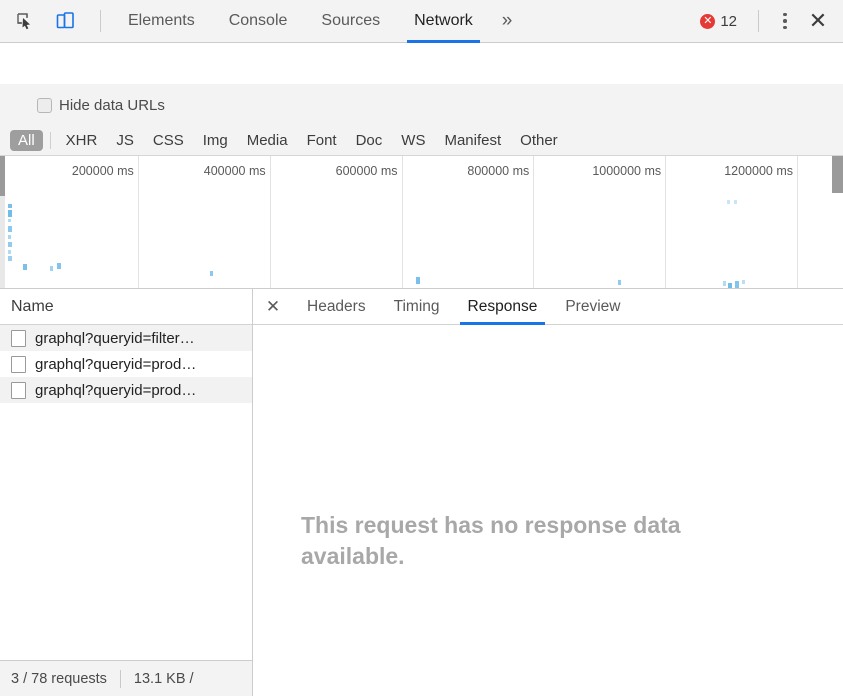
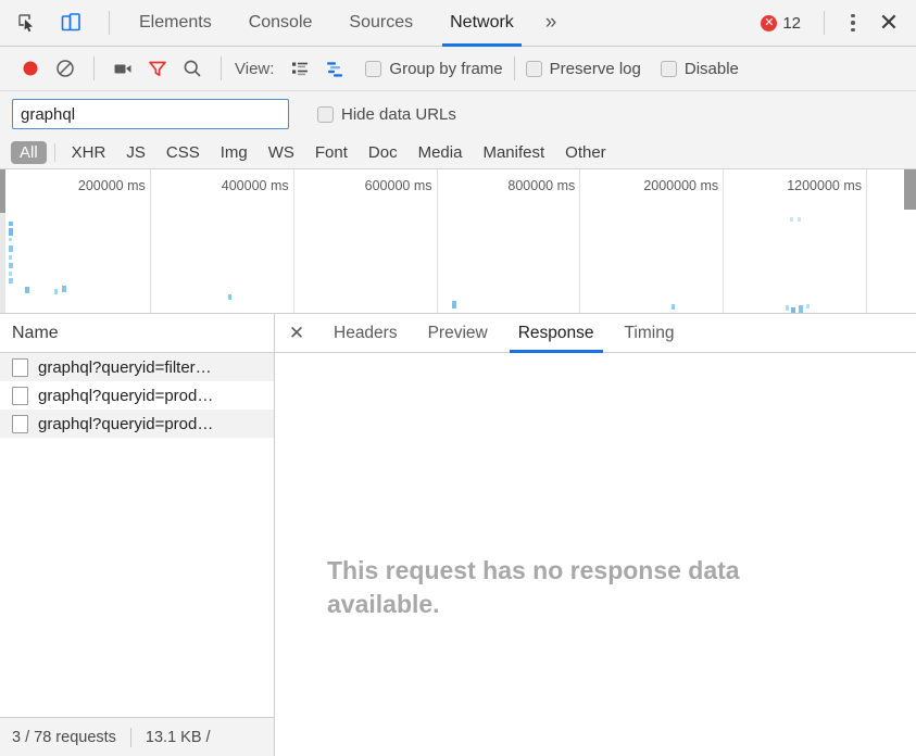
  Elements
  Console
  Sources
  Network
  »
  ✕
  12
  ✕
+ View:
+ Group by frame
+ Preserve log
+ Disable
+ graphql
  Hide data URLs
  All
  XHR
  JS
  CSS
  Img
- Media
+ WS
  Font
  Doc
- WS
+ Media
  Manifest
  Other
  200000 ms
  400000 ms
  600000 ms
  800000 ms
- 1000000 ms
+ 2000000 ms
  1200000 ms
  Name
  graphql?queryid=filter…
  graphql?queryid=prod…
  graphql?queryid=prod…
  3 / 78 requests
  13.1 KB /
  ✕
  Headers
- Timing
+ Preview
  Response
- Preview
+ Timing
  This request has no response data available.
